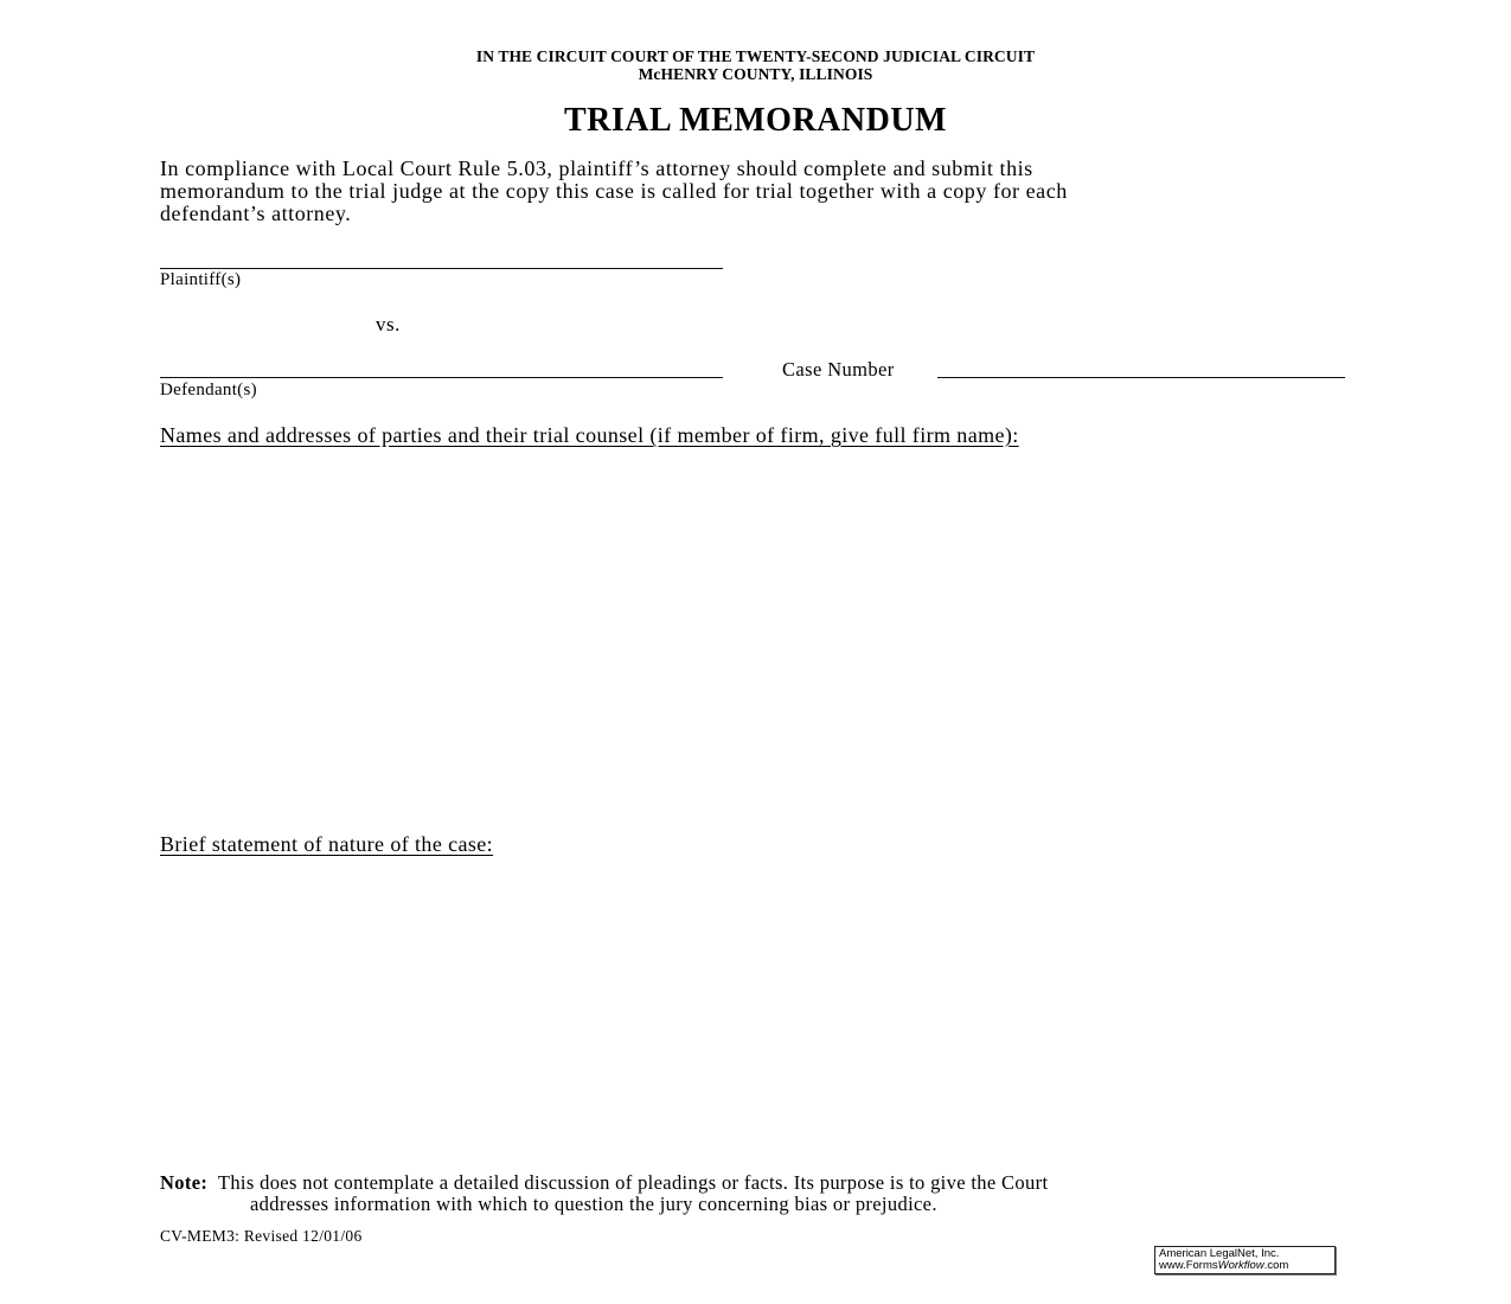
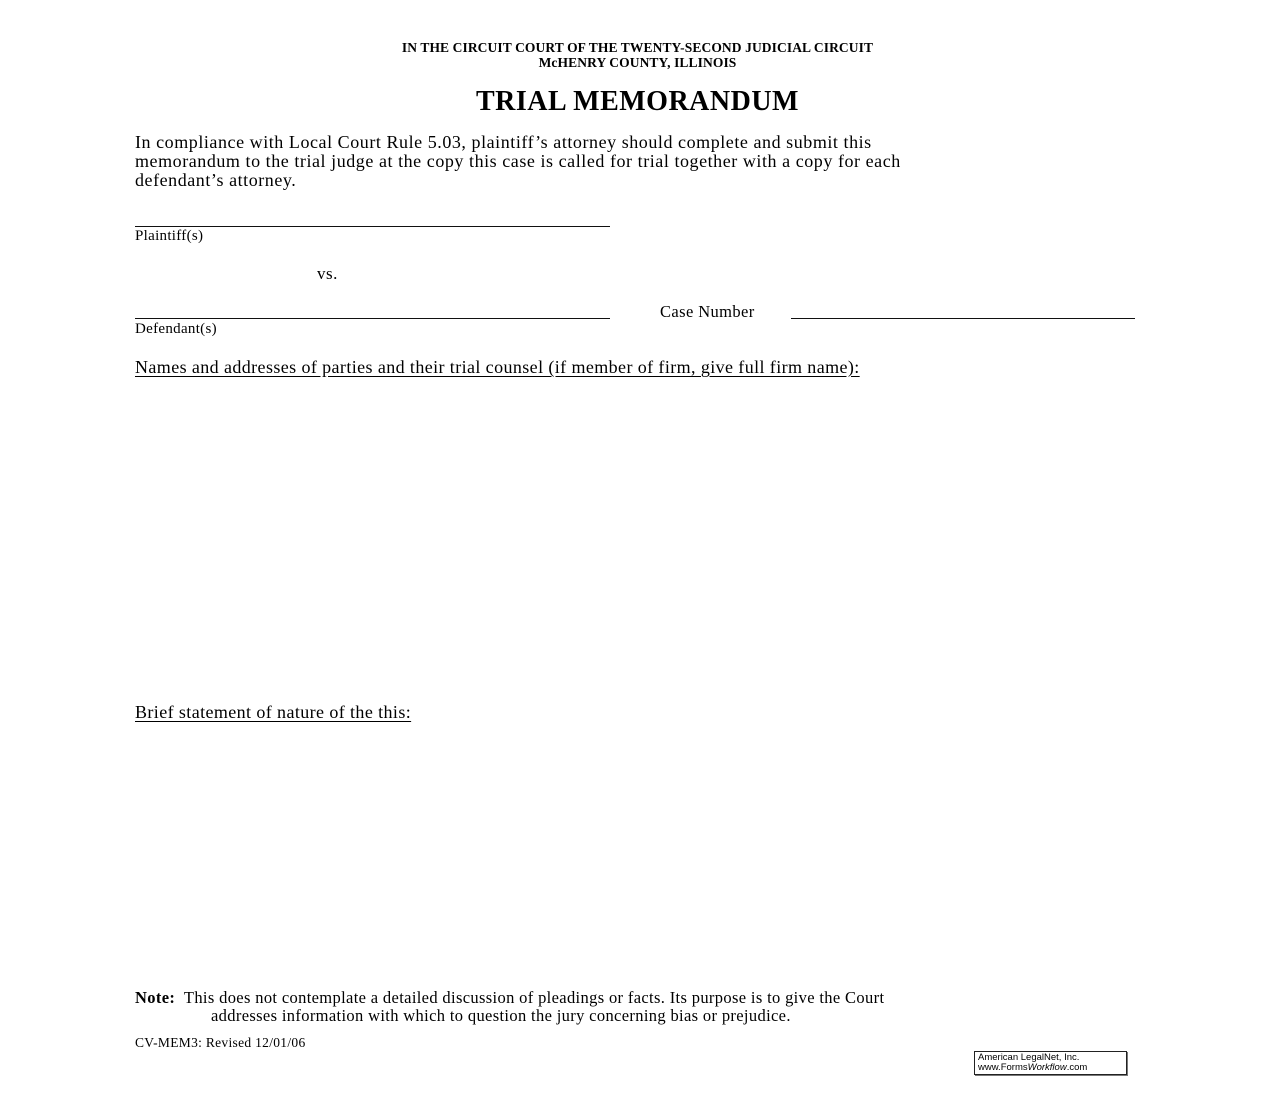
  IN THE CIRCUIT COURT OF THE TWENTY-SECOND JUDICIAL CIRCUIT
  McHENRY COUNTY, ILLINOIS
  TRIAL MEMORANDUM
  In compliance with Local Court Rule 5.03, plaintiff’s attorney should complete and submit this
  memorandum to the trial judge at the copy this case is called for trial together with a copy for each
  defendant’s attorney.
  Plaintiff(s)
  vs.
  Defendant(s)
  Case Number
  Names and addresses of parties and their trial counsel (if member of firm, give full firm name):
- Brief statement of nature of the case:
+ Brief statement of nature of the this:
  Note: This does not contemplate a detailed discussion of pleadings or facts. Its purpose is to give the Court
  addresses information with which to question the jury concerning bias or prejudice.
  CV-MEM3: Revised 12/01/06
  American LegalNet, Inc.
  www.FormsWorkflow.com
